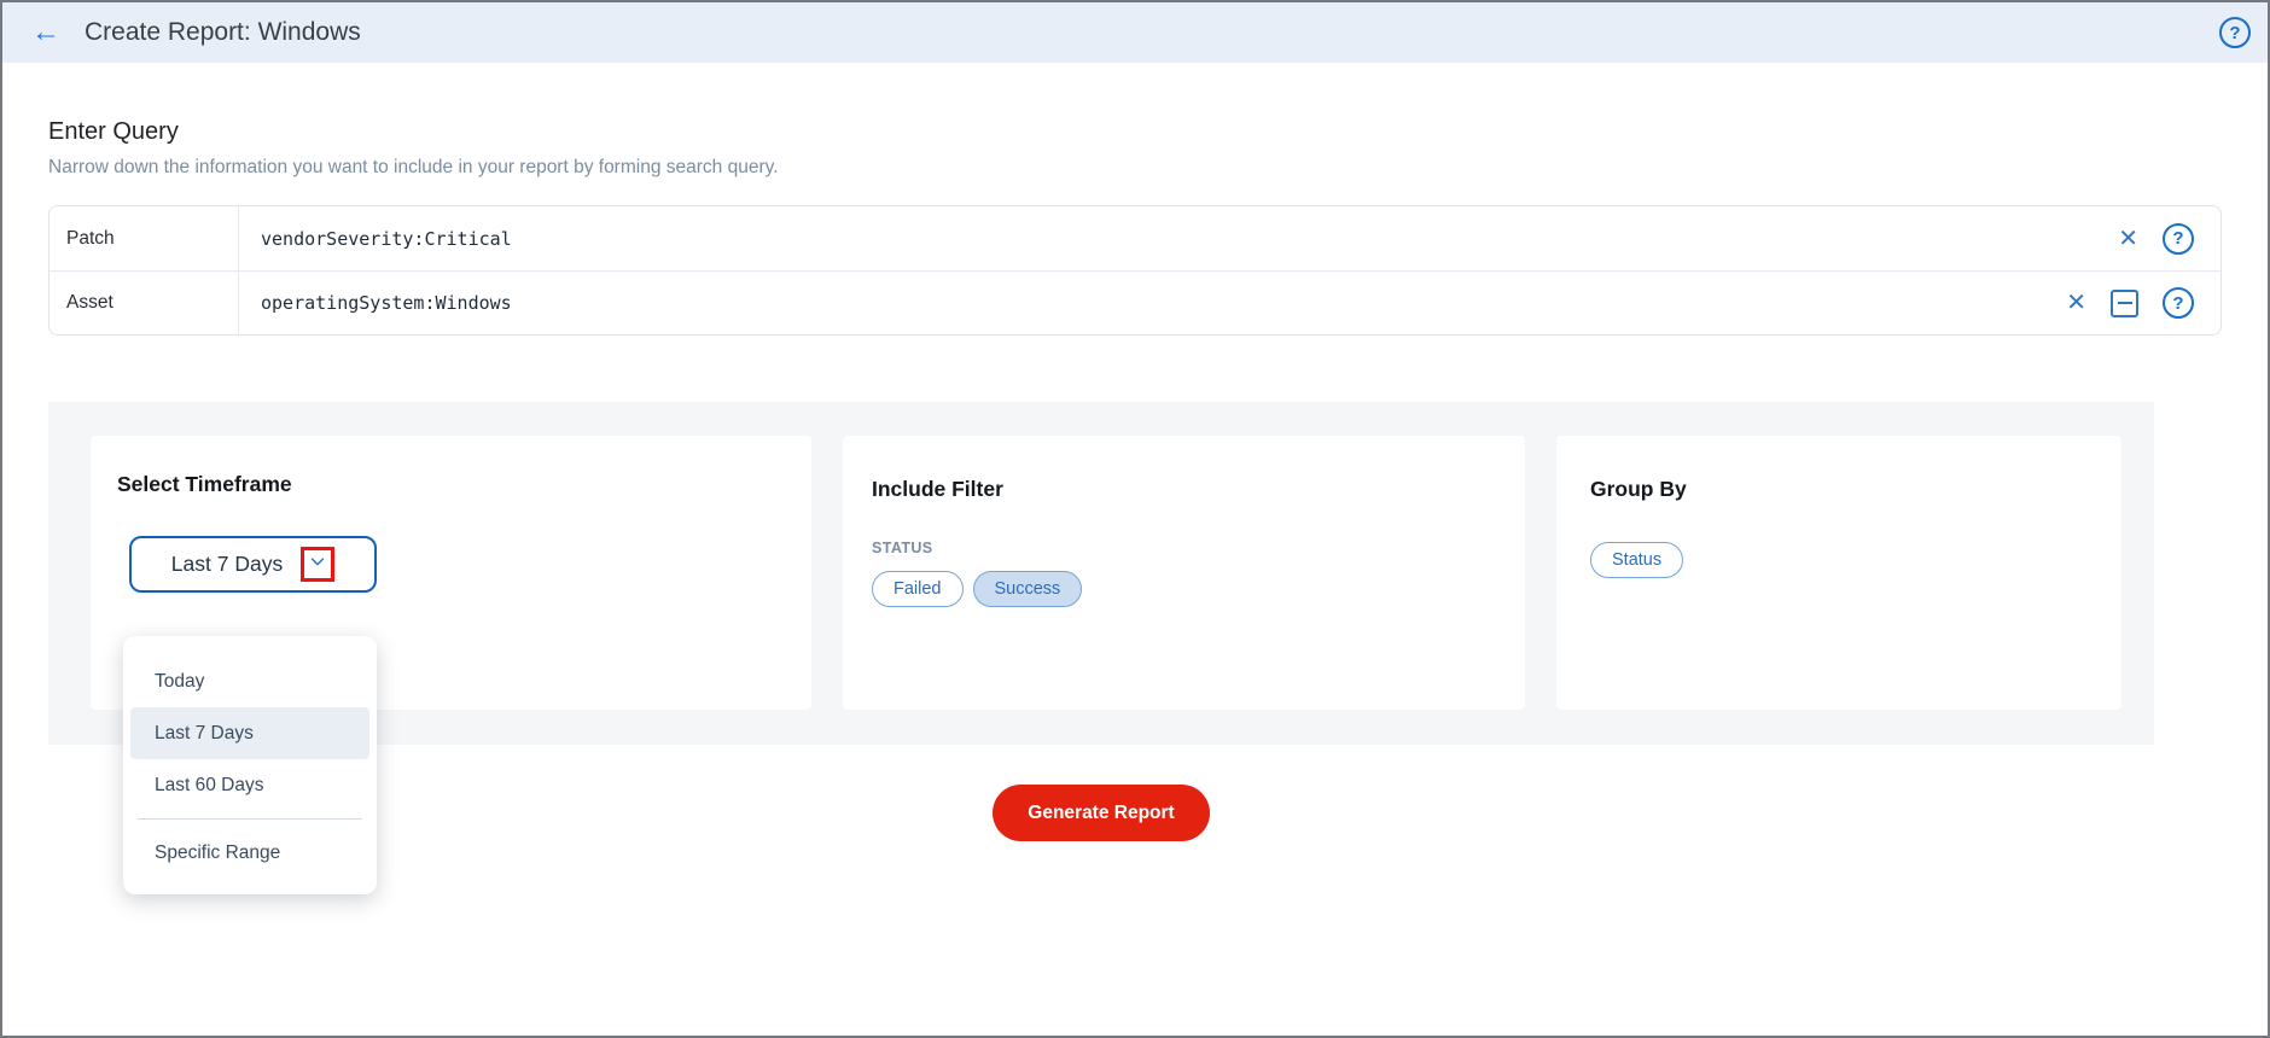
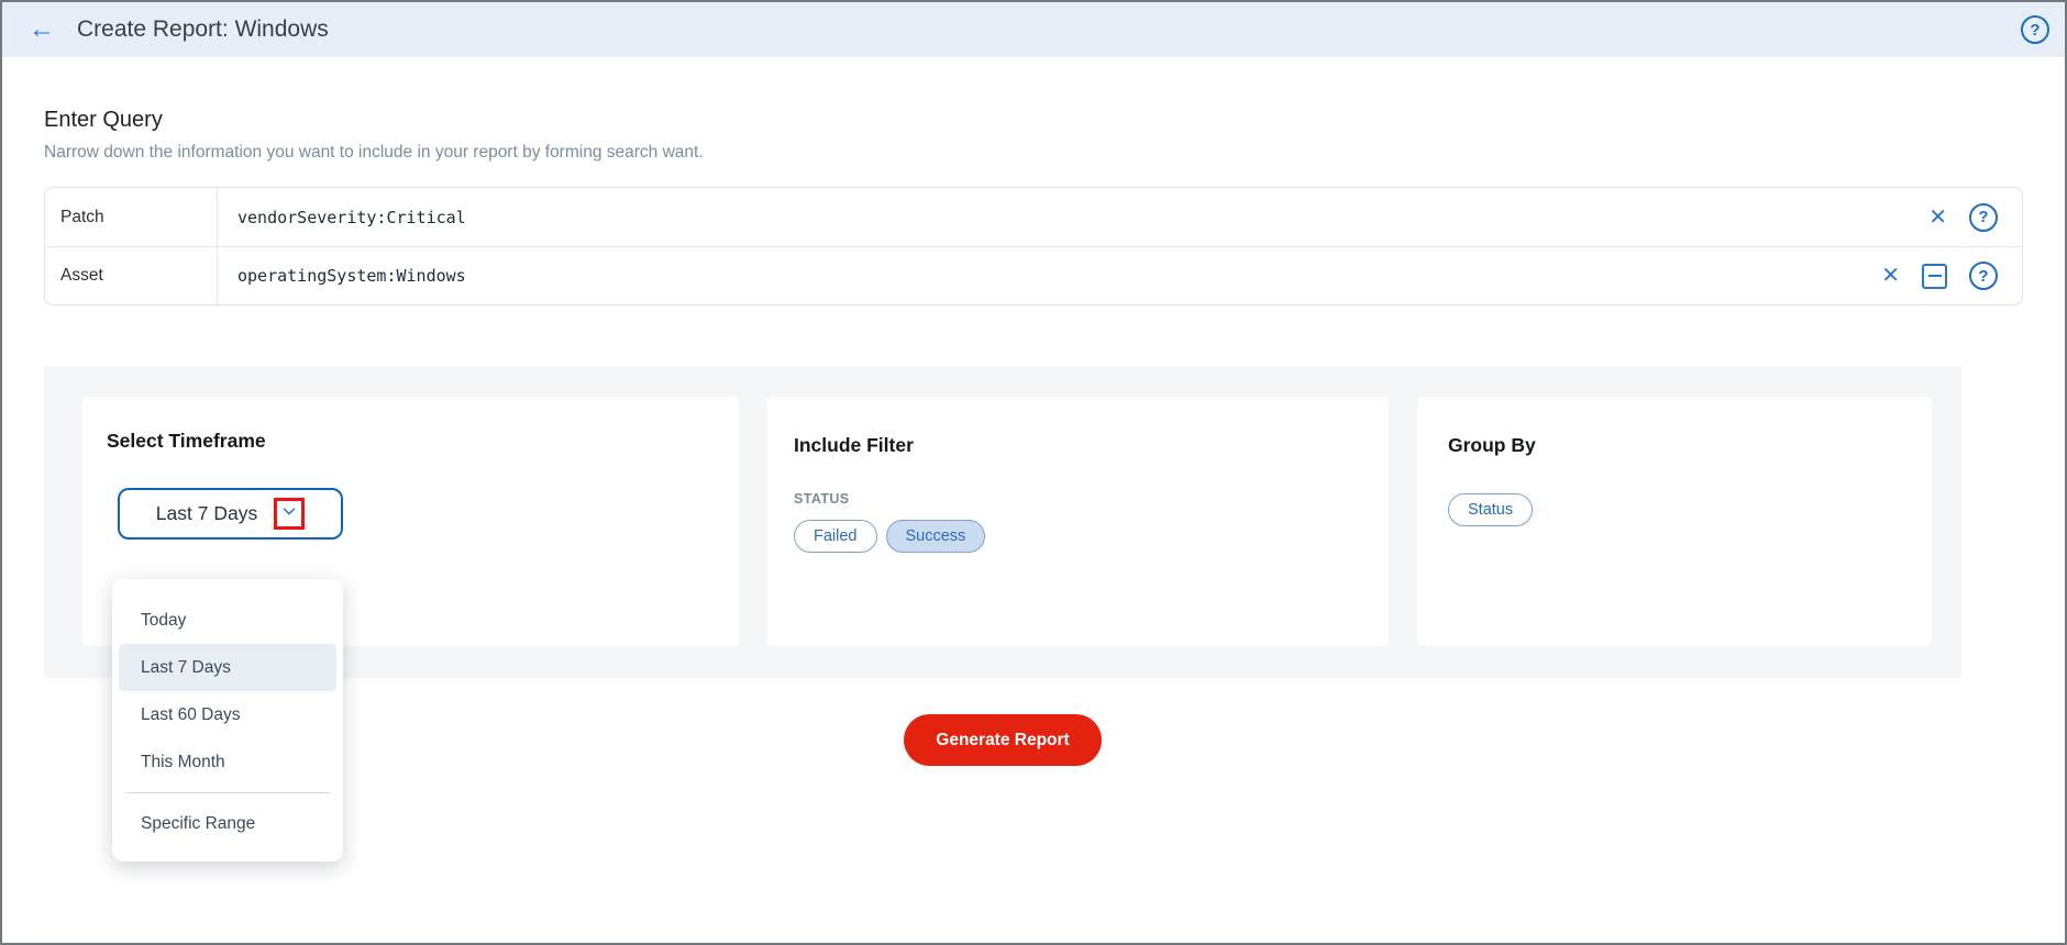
  ←
  Create Report: Windows
  ?
  Enter Query
- Narrow down the information you want to include in your report by forming search query.
+ Narrow down the information you want to include in your report by forming search want.
  Patch
  vendorSeverity:Critical
  ✕
  ?
  Asset
  operatingSystem:Windows
  ✕
  ?
  Select Timeframe
  Last 7 Days
  Include Filter
  STATUS
  Failed
  Success
  Group By
  Status
  Generate Report
  Today
  Last 7 Days
  Last 60 Days
+ This Month
  Specific Range
